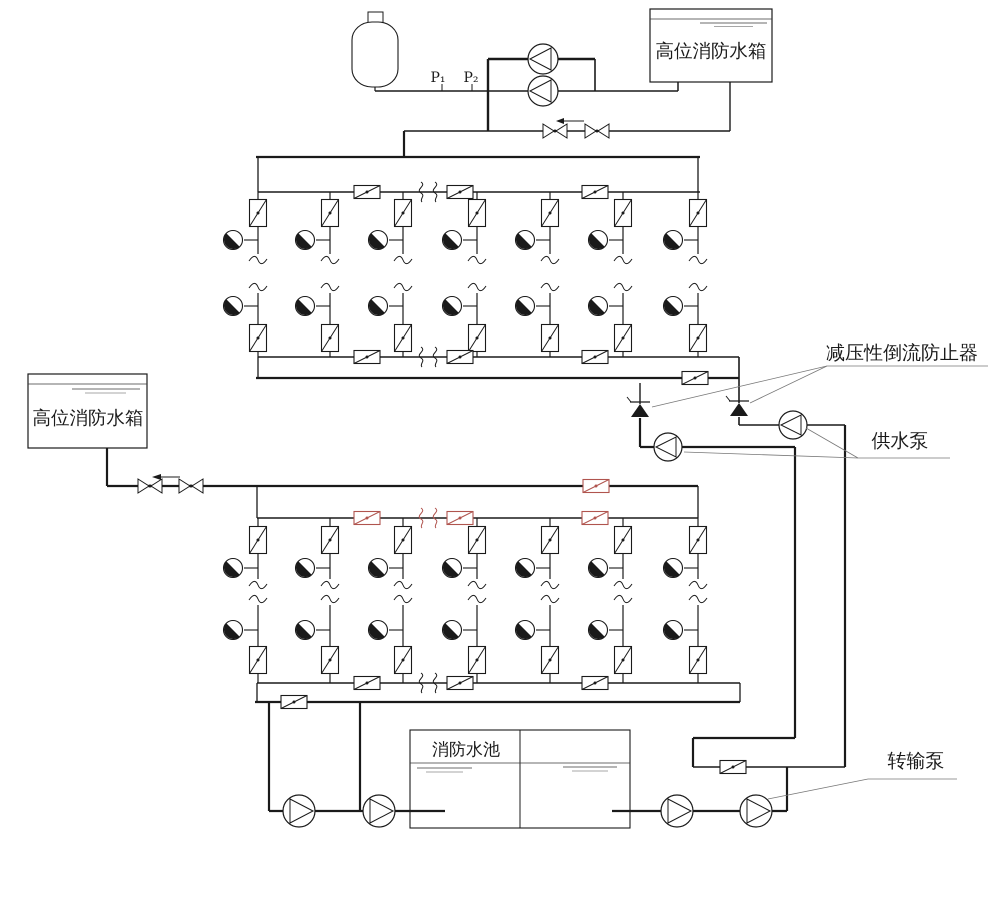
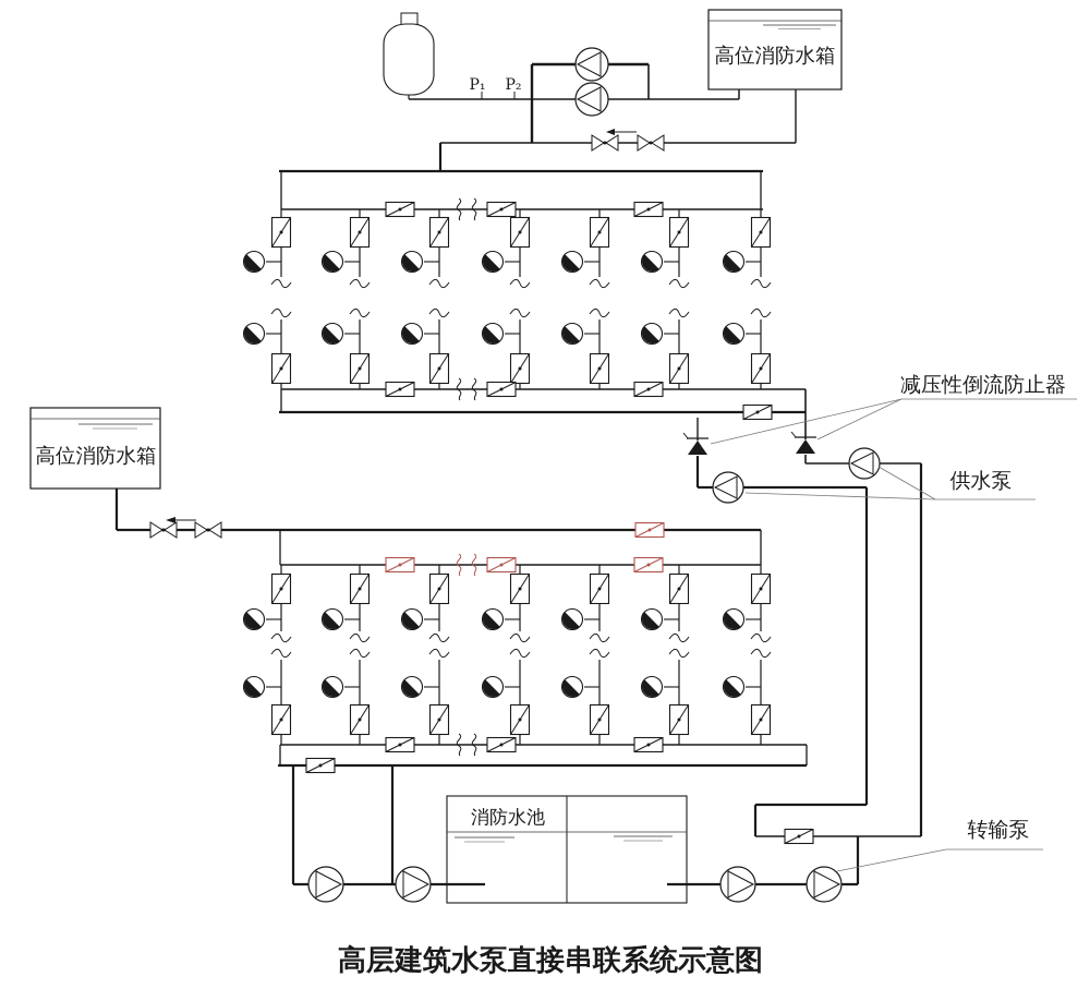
  高位消防水箱
  高位消防水箱
  P₁
  P₂
  消防水池
  减压性倒流防止器
  供水泵
  转输泵
+ 高层建筑水泵直接串联系统示意图
